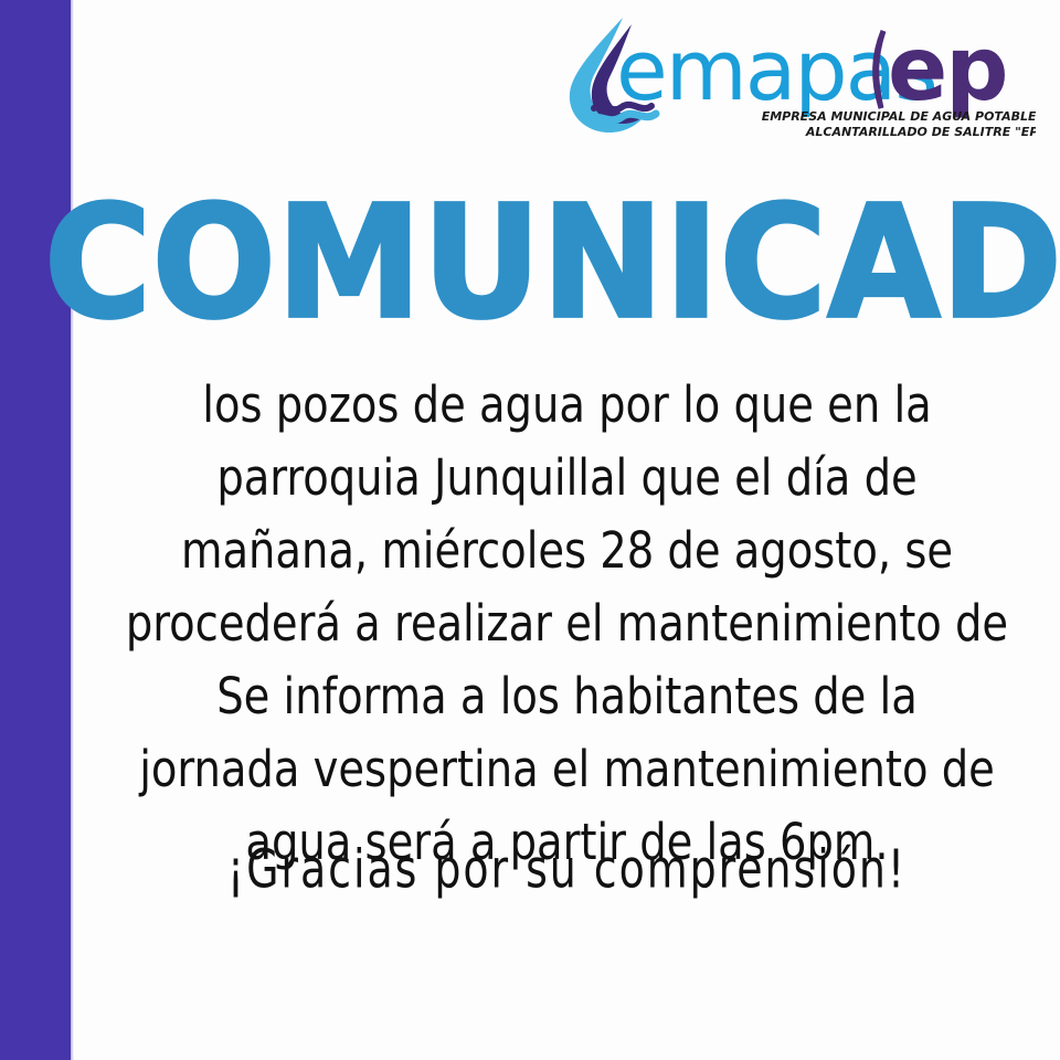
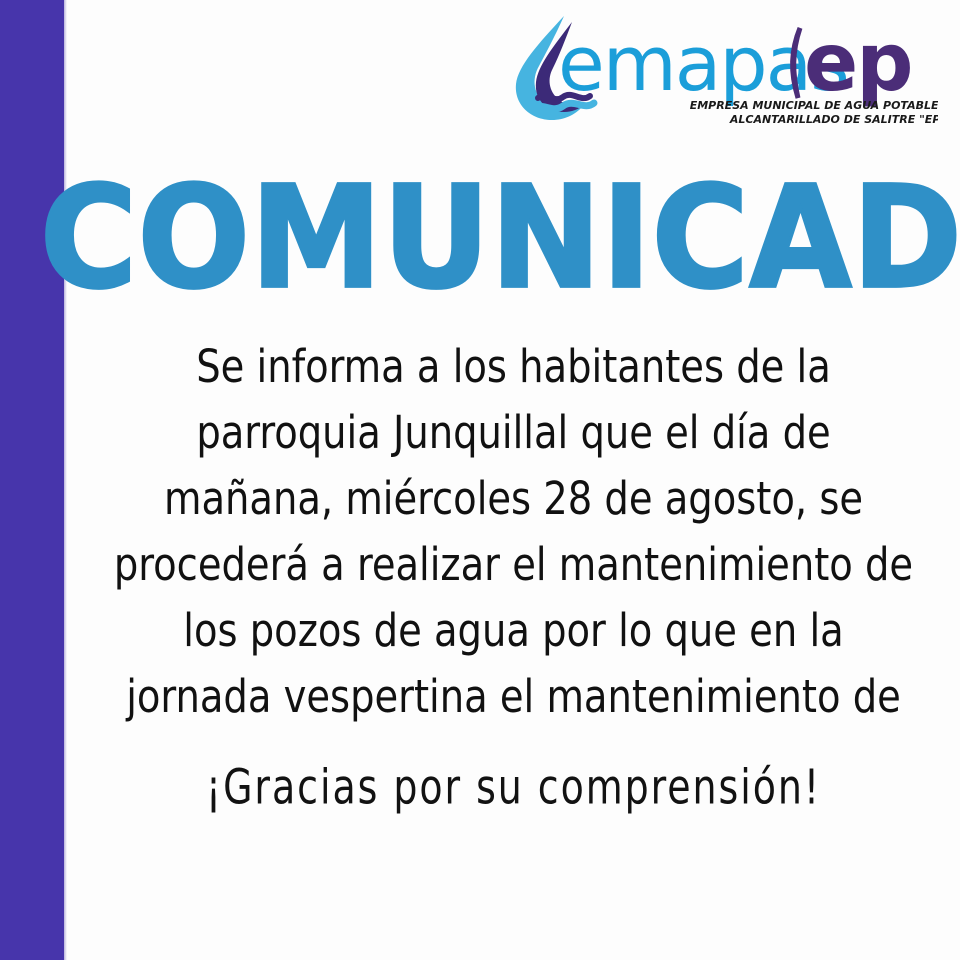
  emapas
  ep
  EMPRESA MUNICIPAL DE AGUA POTABLE
  ALCANTARILLADO DE SALITRE "EP
  COMUNICAD
- los pozos de agua por lo que en la
+ Se informa a los habitantes de la
  parroquia Junquillal que el día de
  mañana, miércoles 28 de agosto, se
  procederá a realizar el mantenimiento de
- Se informa a los habitantes de la
+ los pozos de agua por lo que en la
  jornada vespertina el mantenimiento de
- agua será a partir de las 6pm.
  ¡Gracias por su comprensión!
